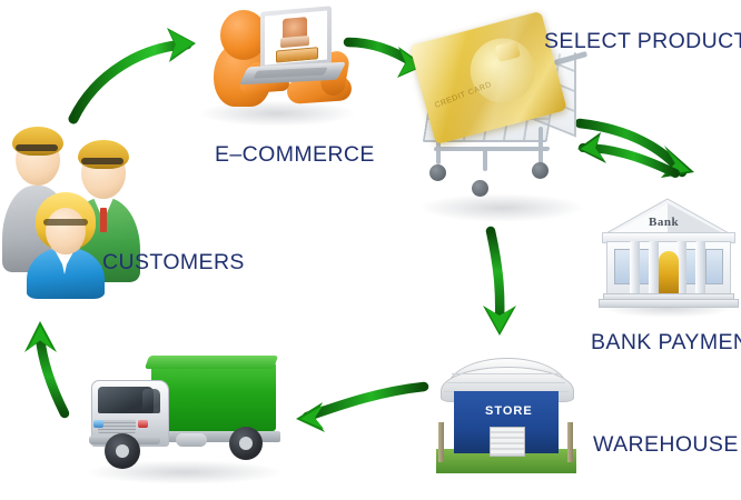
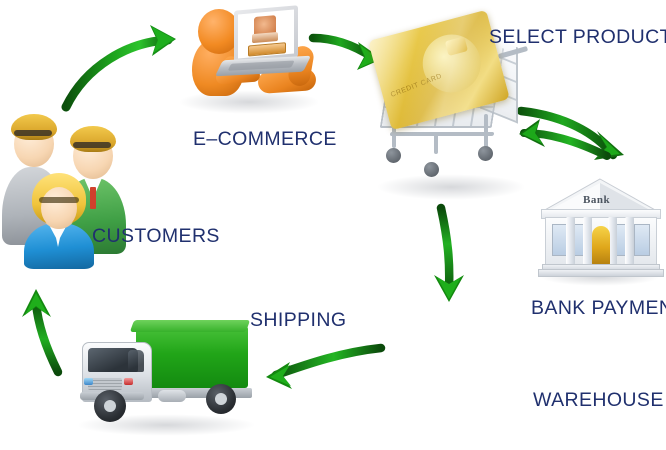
  Bank
- STORE
  SELECT PRODUC
  E–COMMERCE
  CUSTOMERS
  BANK PAYME
  WAREHOUSE
+ SHIPPING
